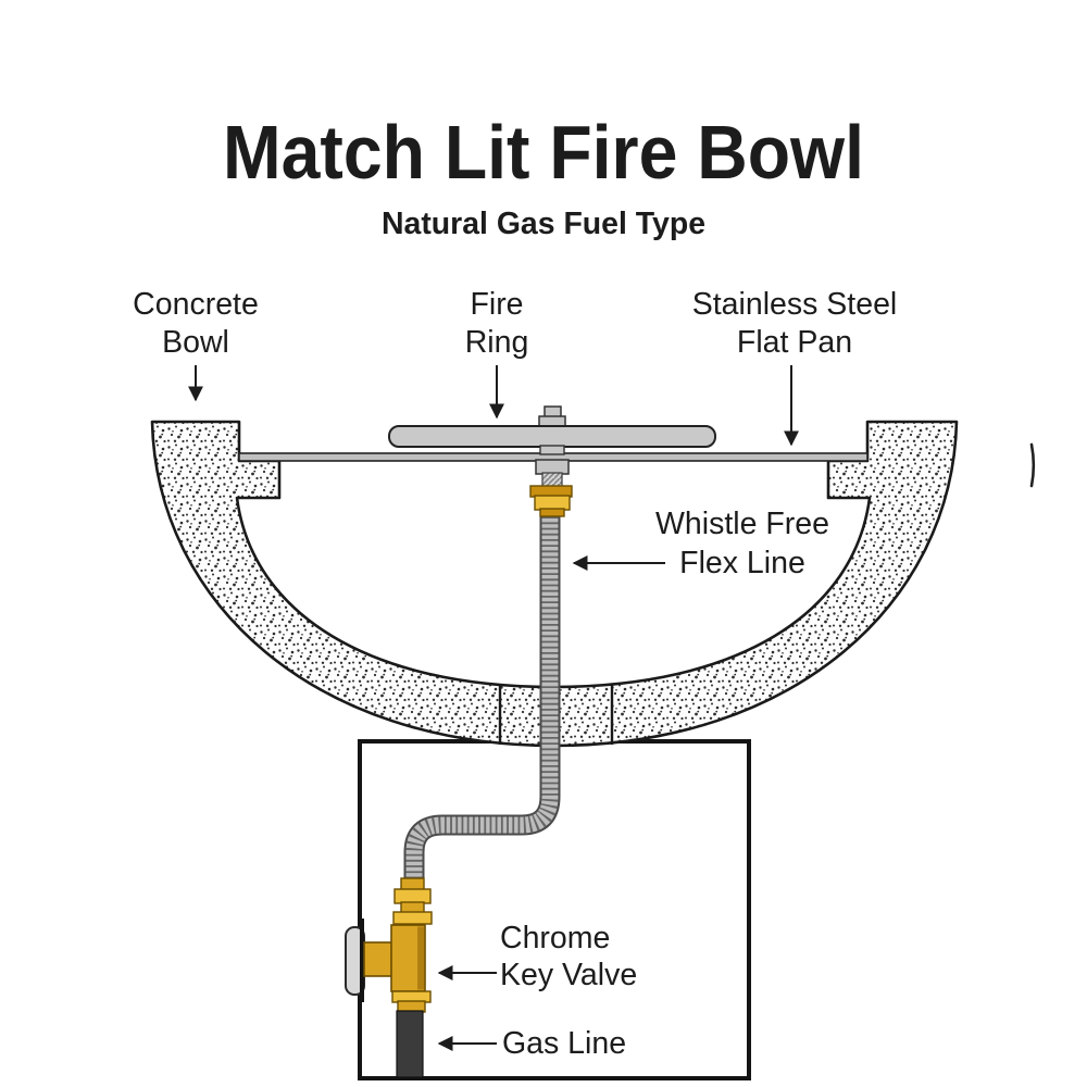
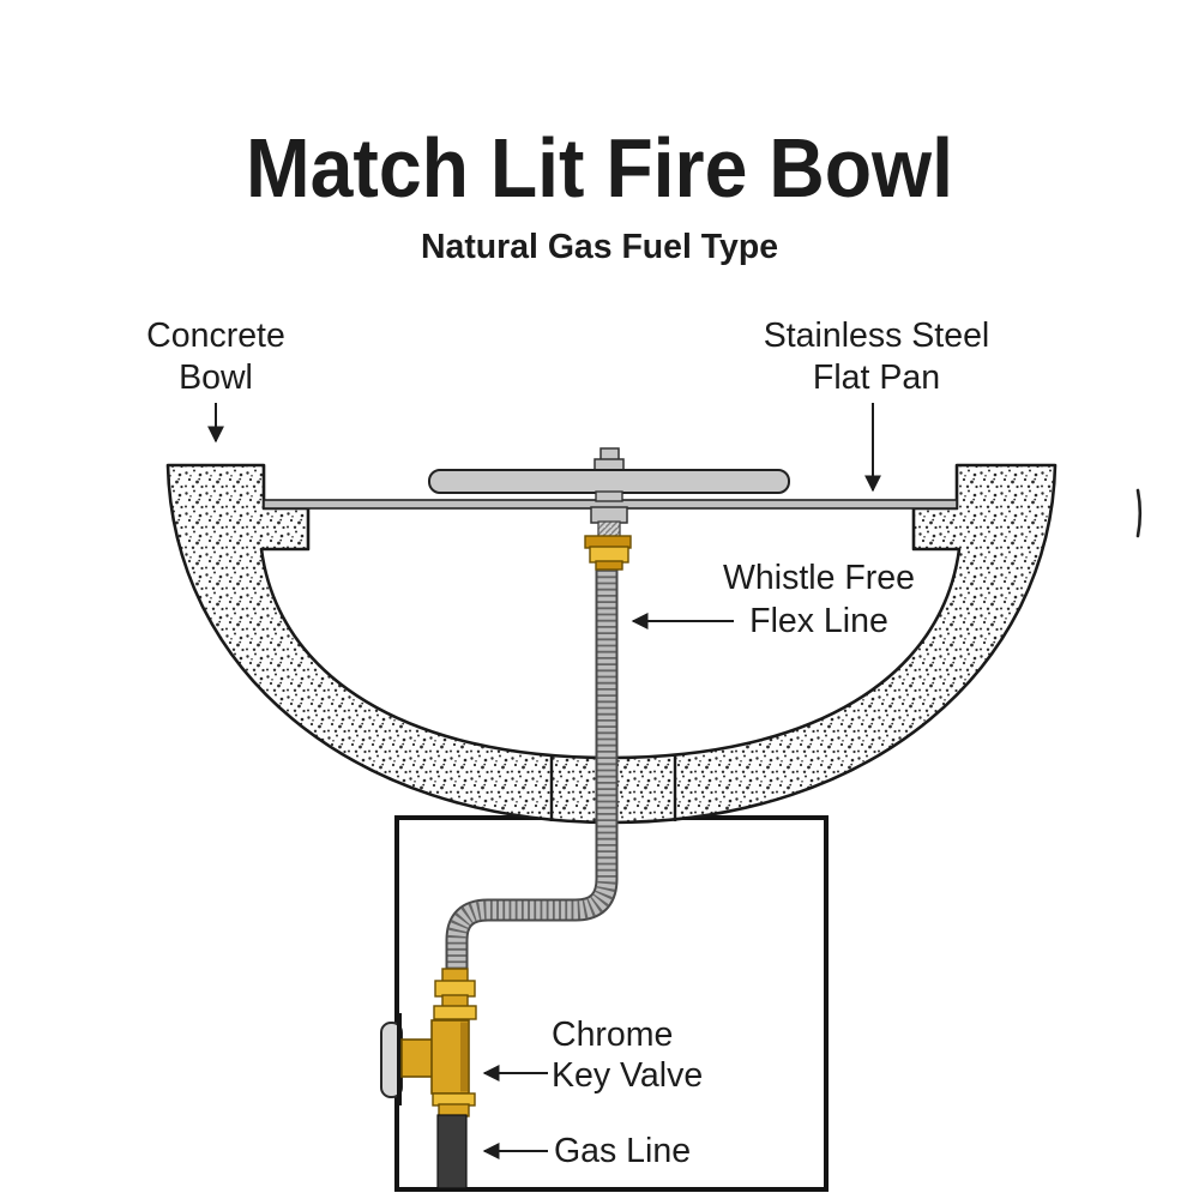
  Match Lit Fire Bowl
  Natural Gas Fuel Type
  Concrete
  Bowl
- Fire
- Ring
  Stainless Steel
  Flat Pan
  Whistle Free
  Flex Line
  Chrome
  Key Valve
  Gas Line
